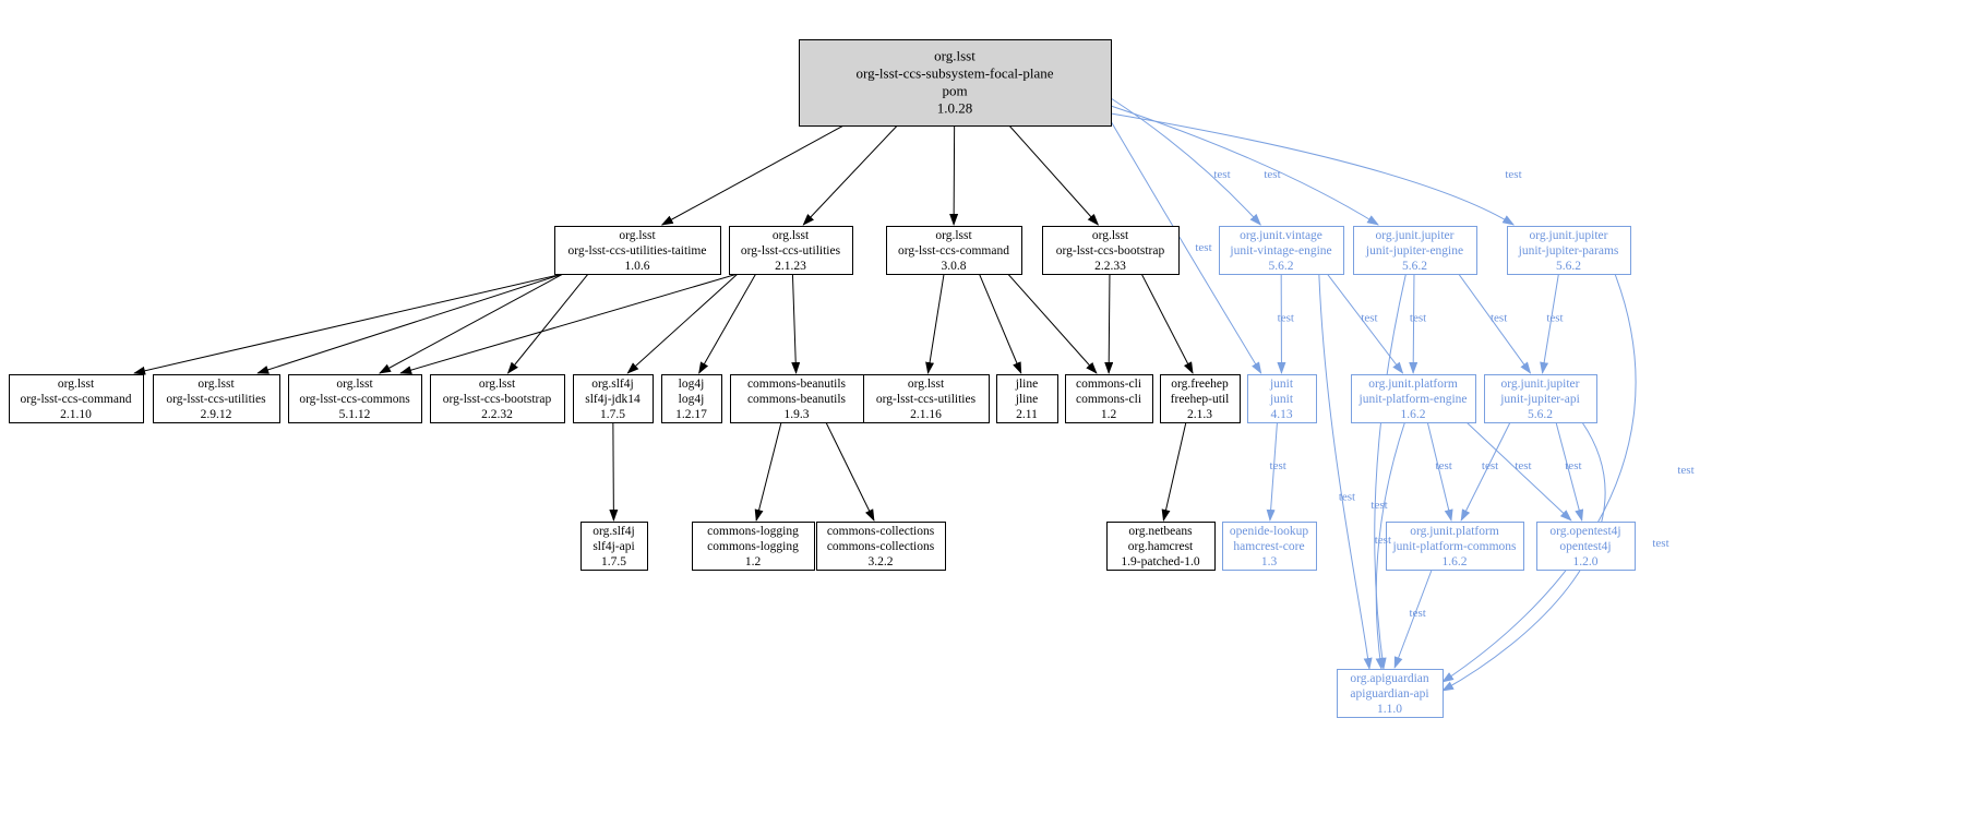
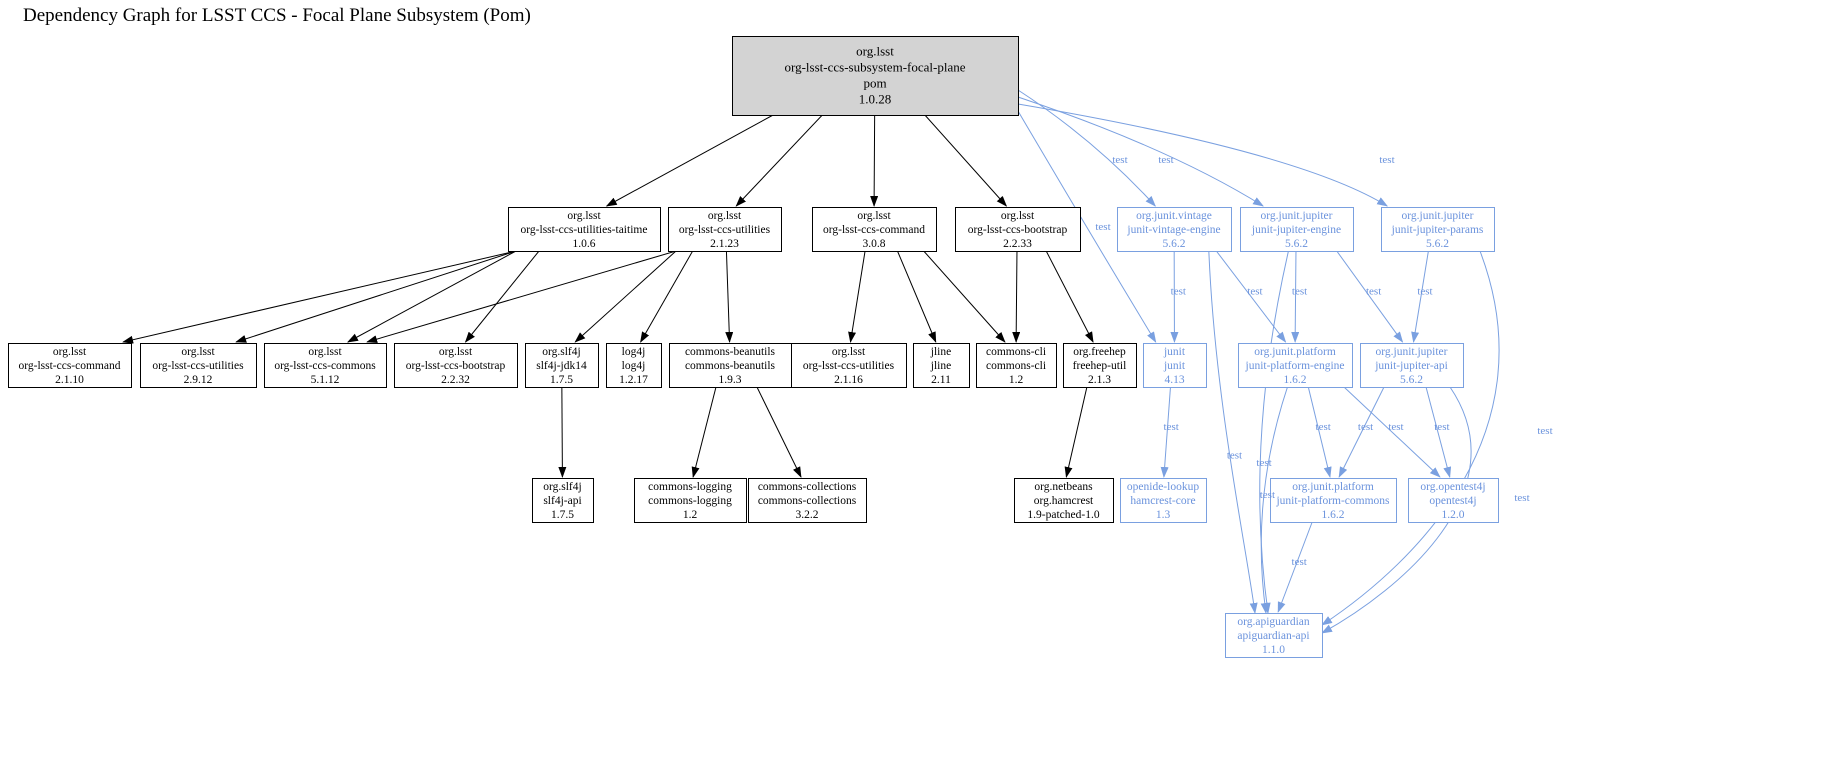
+ Dependency Graph for LSST CCS - Focal Plane Subsystem (Pom)
  org.lsst
  org-lsst-ccs-subsystem-focal-plane
  pom
  1.0.28
  org.lsst
  org-lsst-ccs-utilities-taitime
  1.0.6
  org.lsst
  org-lsst-ccs-utilities
  2.1.23
  org.lsst
  org-lsst-ccs-command
  3.0.8
  org.lsst
  org-lsst-ccs-bootstrap
  2.2.33
  org.junit.vintage
  junit-vintage-engine
  5.6.2
  org.junit.jupiter
  junit-jupiter-engine
  5.6.2
  org.junit.jupiter
  junit-jupiter-params
  5.6.2
  org.lsst
  org-lsst-ccs-command
  2.1.10
  org.lsst
  org-lsst-ccs-utilities
  2.9.12
  org.lsst
  org-lsst-ccs-commons
  5.1.12
  org.lsst
  org-lsst-ccs-bootstrap
  2.2.32
  org.slf4j
  slf4j-jdk14
  1.7.5
  log4j
  log4j
  1.2.17
  commons-beanutils
  commons-beanutils
  1.9.3
  org.lsst
  org-lsst-ccs-utilities
  2.1.16
  jline
  jline
  2.11
  commons-cli
  commons-cli
  1.2
  org.freehep
  freehep-util
  2.1.3
  junit
  junit
  4.13
  org.junit.platform
  junit-platform-engine
  1.6.2
  org.junit.jupiter
  junit-jupiter-api
  5.6.2
  org.slf4j
  slf4j-api
  1.7.5
  commons-logging
  commons-logging
  1.2
  commons-collections
  commons-collections
  3.2.2
  org.netbeans
  org.hamcrest
  1.9-patched-1.0
  openide-lookup
  hamcrest-core
  1.3
  org.junit.platform
  junit-platform-commons
  1.6.2
  org.opentest4j
  opentest4j
  1.2.0
  org.apiguardian
  apiguardian-api
  1.1.0
  test
  test
  test
  test
  test
  test
  test
  test
  test
  test
  test
  test
  test
  test
  test
  test
  test
  test
  test
  test
